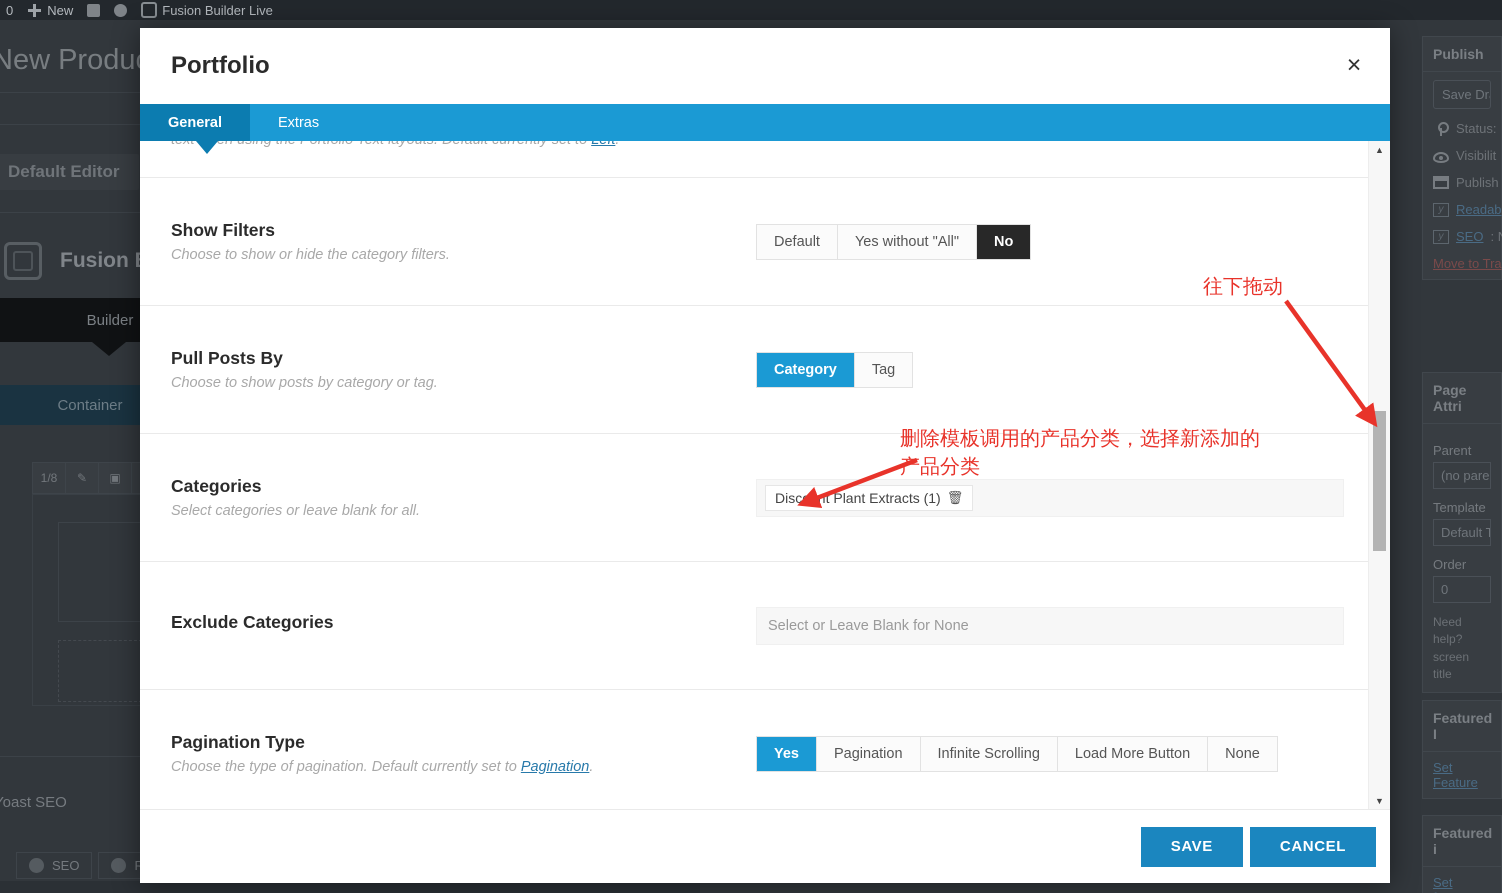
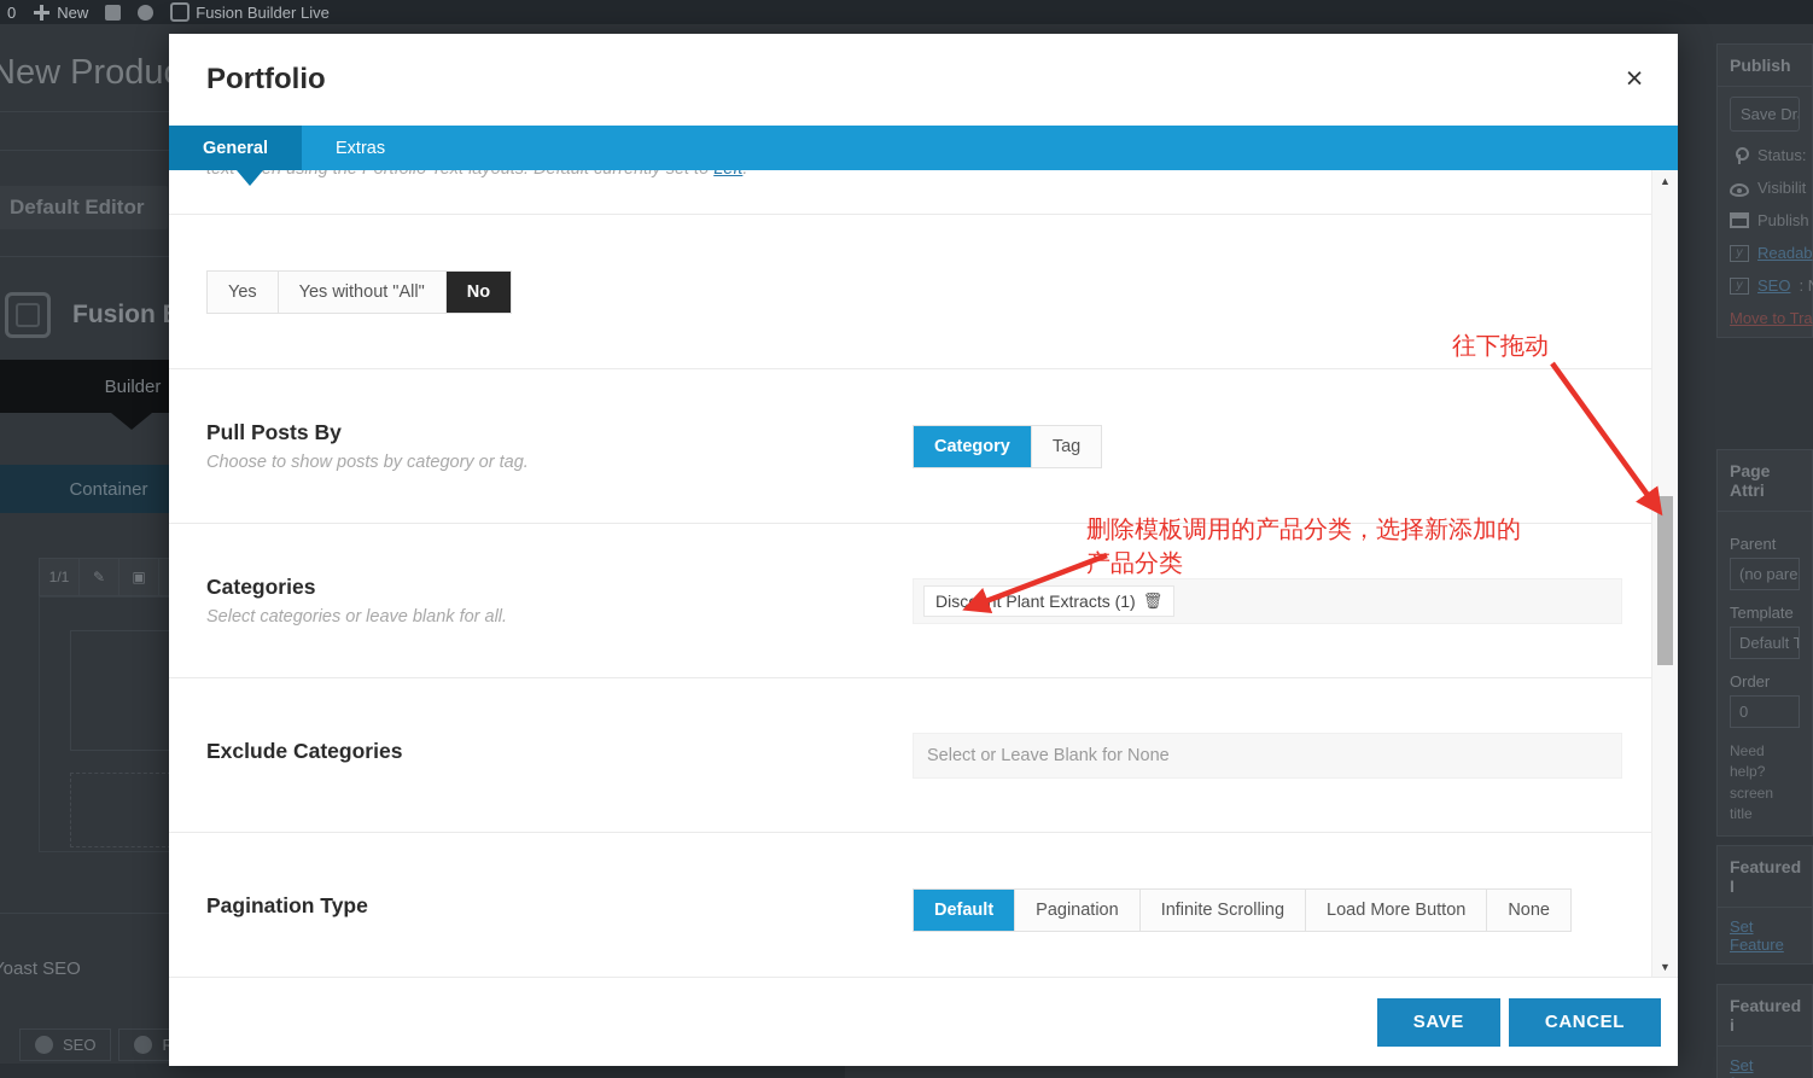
  0
  New
  Fusion Builder Live
  New Produ
  Default Editor
  Fusion
  Builder
  Container
- 1/8
+ 1/1
  ✎
  ▣
  oast SEO
  SEO
  Publish
  Save Dr
  Status:
  Visibilit
  Publish
  y
  Readab
  y
  SEO
  Move to Tra
  Page Attri
  Parent
  (no pare
  Template
  Default T
  Order
  0
  Need help?
  screen title
  Featured I
  Set Feature
  Featured i
  Portfolio
  ×
  General
  Extras
- Show Filters
- Choose to show or hide the category filters.
- Default
+ Yes
  Yes without "All"
  No
  Pull Posts By
  Choose to show posts by category or tag.
  Category
  Tag
  Categories
  Select categories or leave blank for all.
  Discot Plant Extracts (1)
  🗑
  Exclude Categories
  Select or Leave Blank for None
  Pagination Type
- Choose the type of pagination. Default currently set to Pagination.
- Yes
+ Default
  Pagination
  Infinite Scrolling
  Load More Button
  None
  ▲
  ▼
  SAVE
  CANCEL
  往下拖动
  删除模板调用的产品分类，选择新添加的
  产品分类
